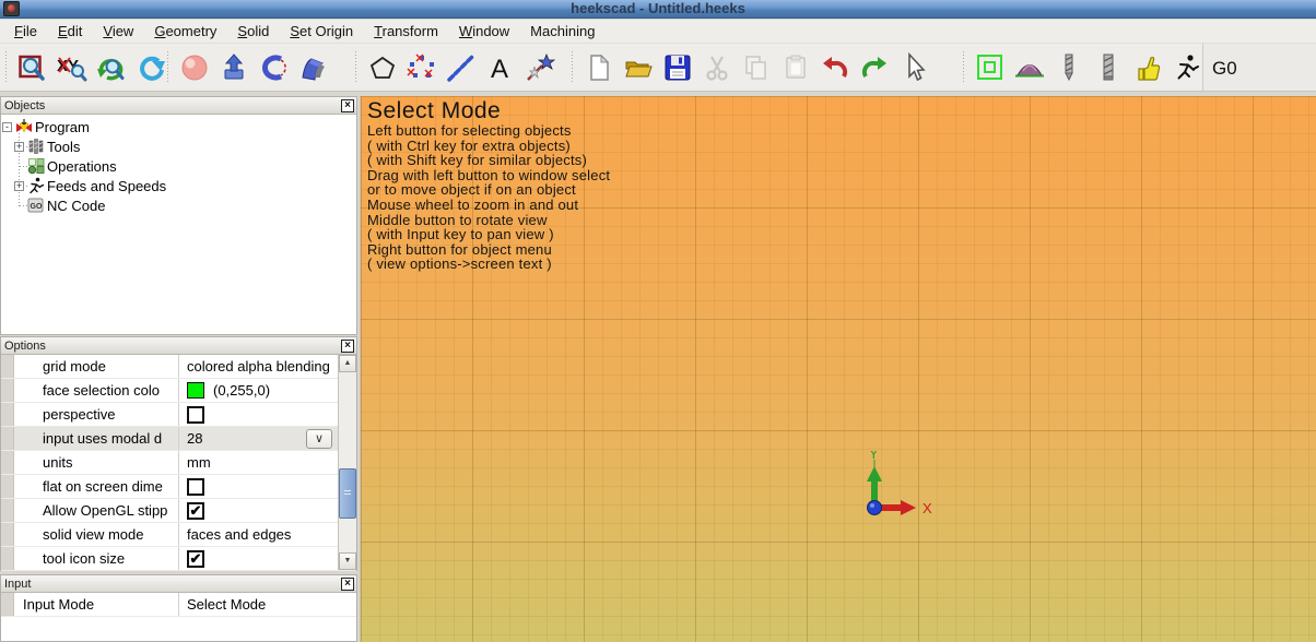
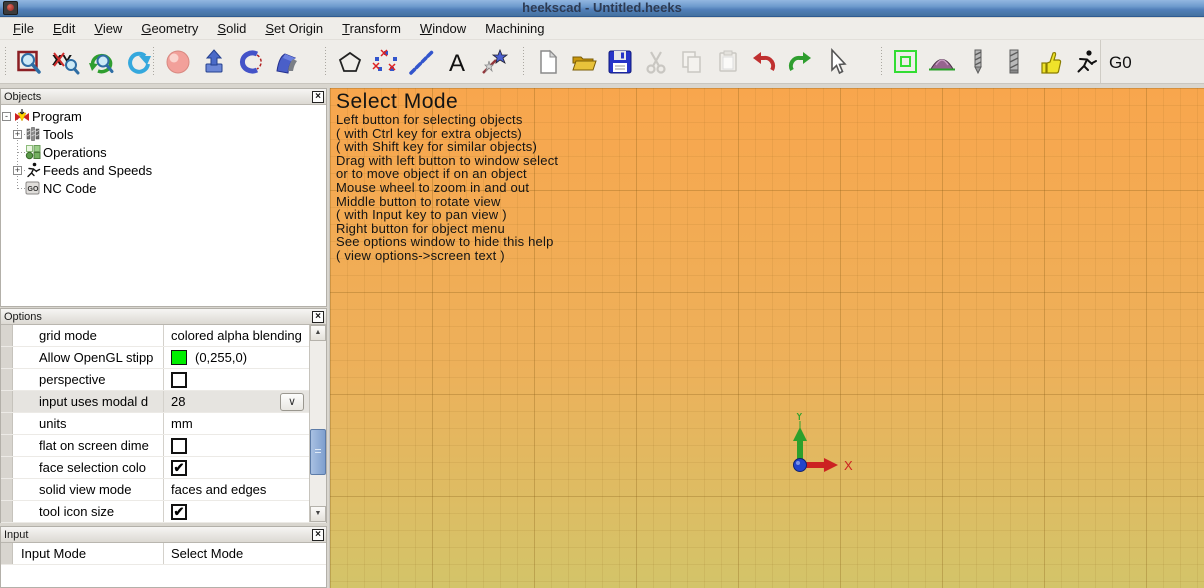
  heekscad - Untitled.heeks
  File
  Edit
  View
  Geometry
  Solid
  Set Origin
  Transform
  Window
  Machining
  A
  G0
  Objects
  ×
  -
  Program
  +
  Tools
  Operations
  +
  Feeds and Speeds
  NC Code
  Options
  ×
  grid mode
  colored alpha blending
- face selection colo
+ Allow OpenGL stipp
  (0,255,0)
  perspective
  input uses modal d
  28
  ∨
  units
  mm
  flat on screen dime
- Allow OpenGL stipp
+ face selection colo
  ✔
  solid view mode
  faces and edges
  tool icon size
  ✔
  Input
  ×
  Input Mode
  Select Mode
  Select Mode
  Left button for selecting objects
  ( with Ctrl key for extra objects)
  ( with Shift key for similar objects)
  Drag with left button to window select
  or to move object if on an object
  Mouse wheel to zoom in and out
  Middle button to rotate view
  ( with Input key to pan view )
  Right button for object menu
+ See options window to hide this help
  ( view options->screen text )
  X
  Y
